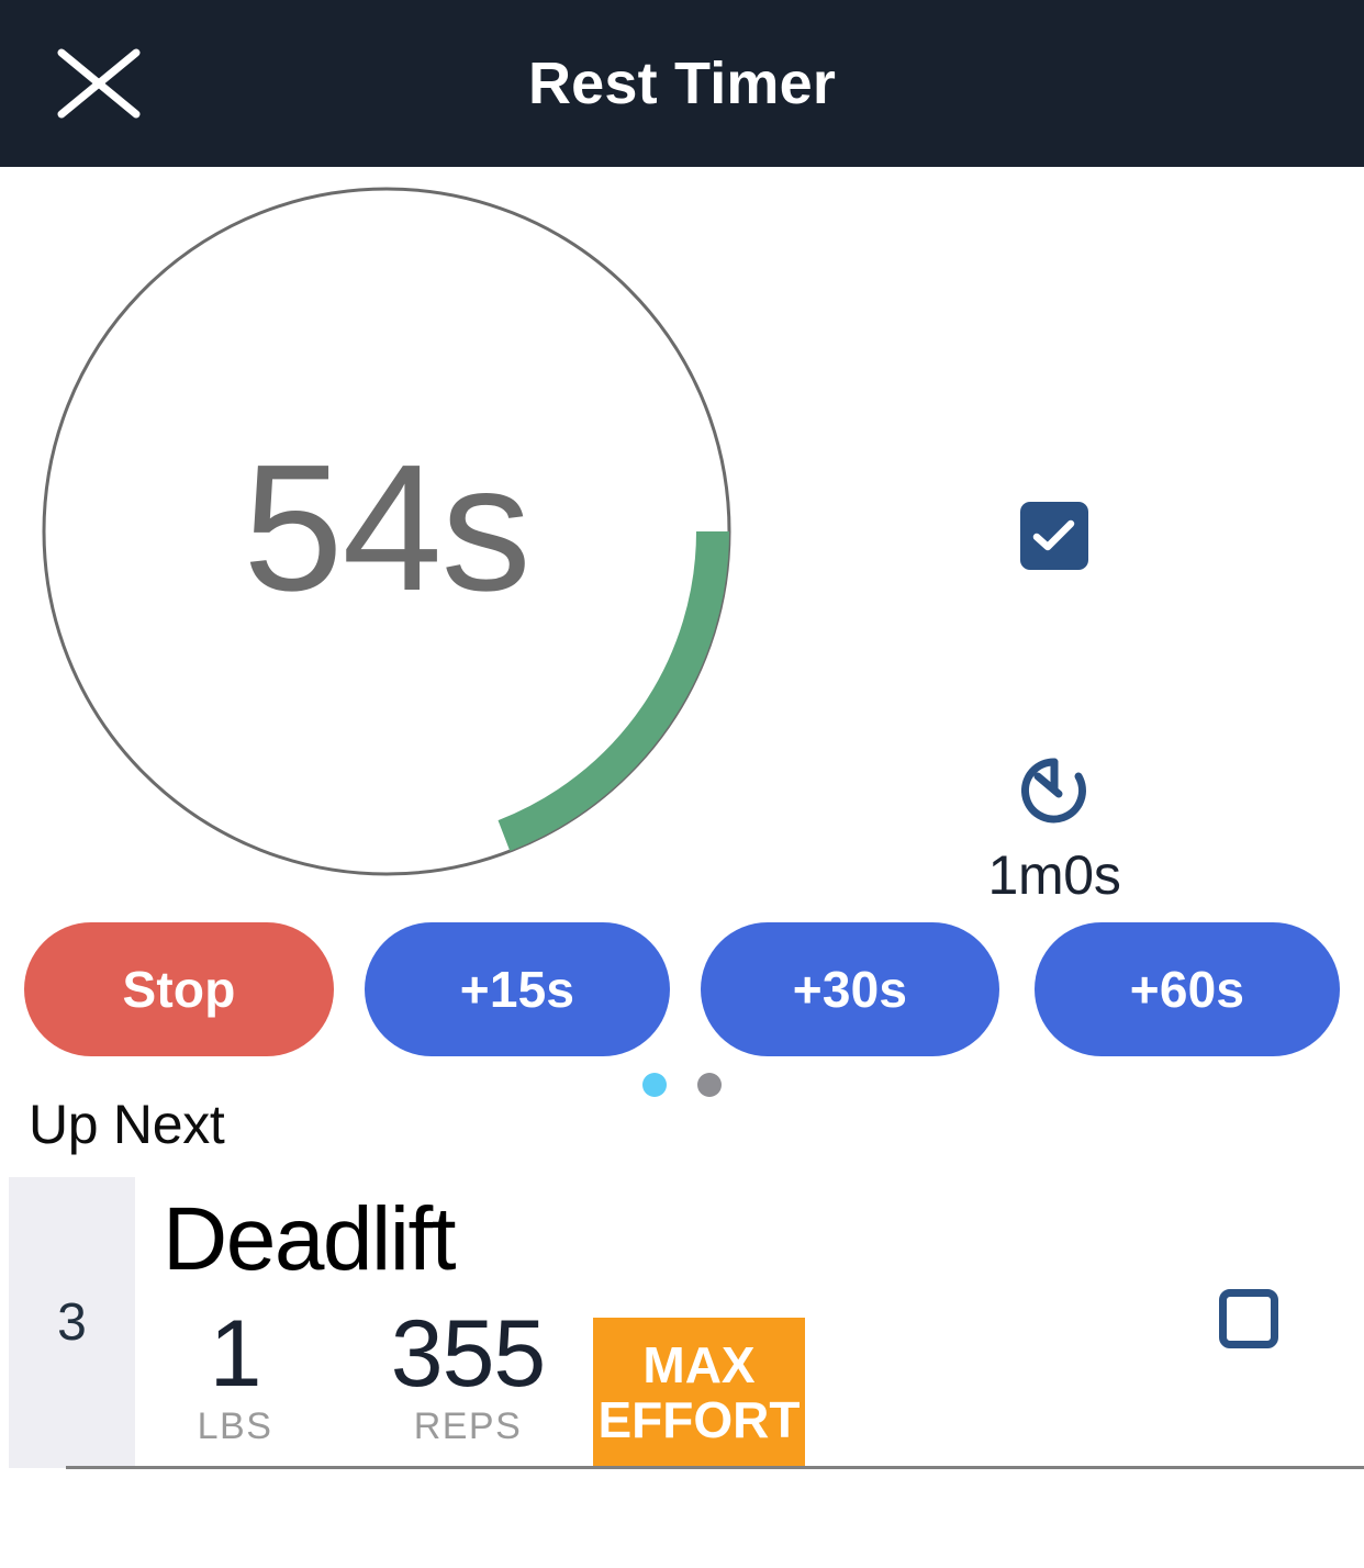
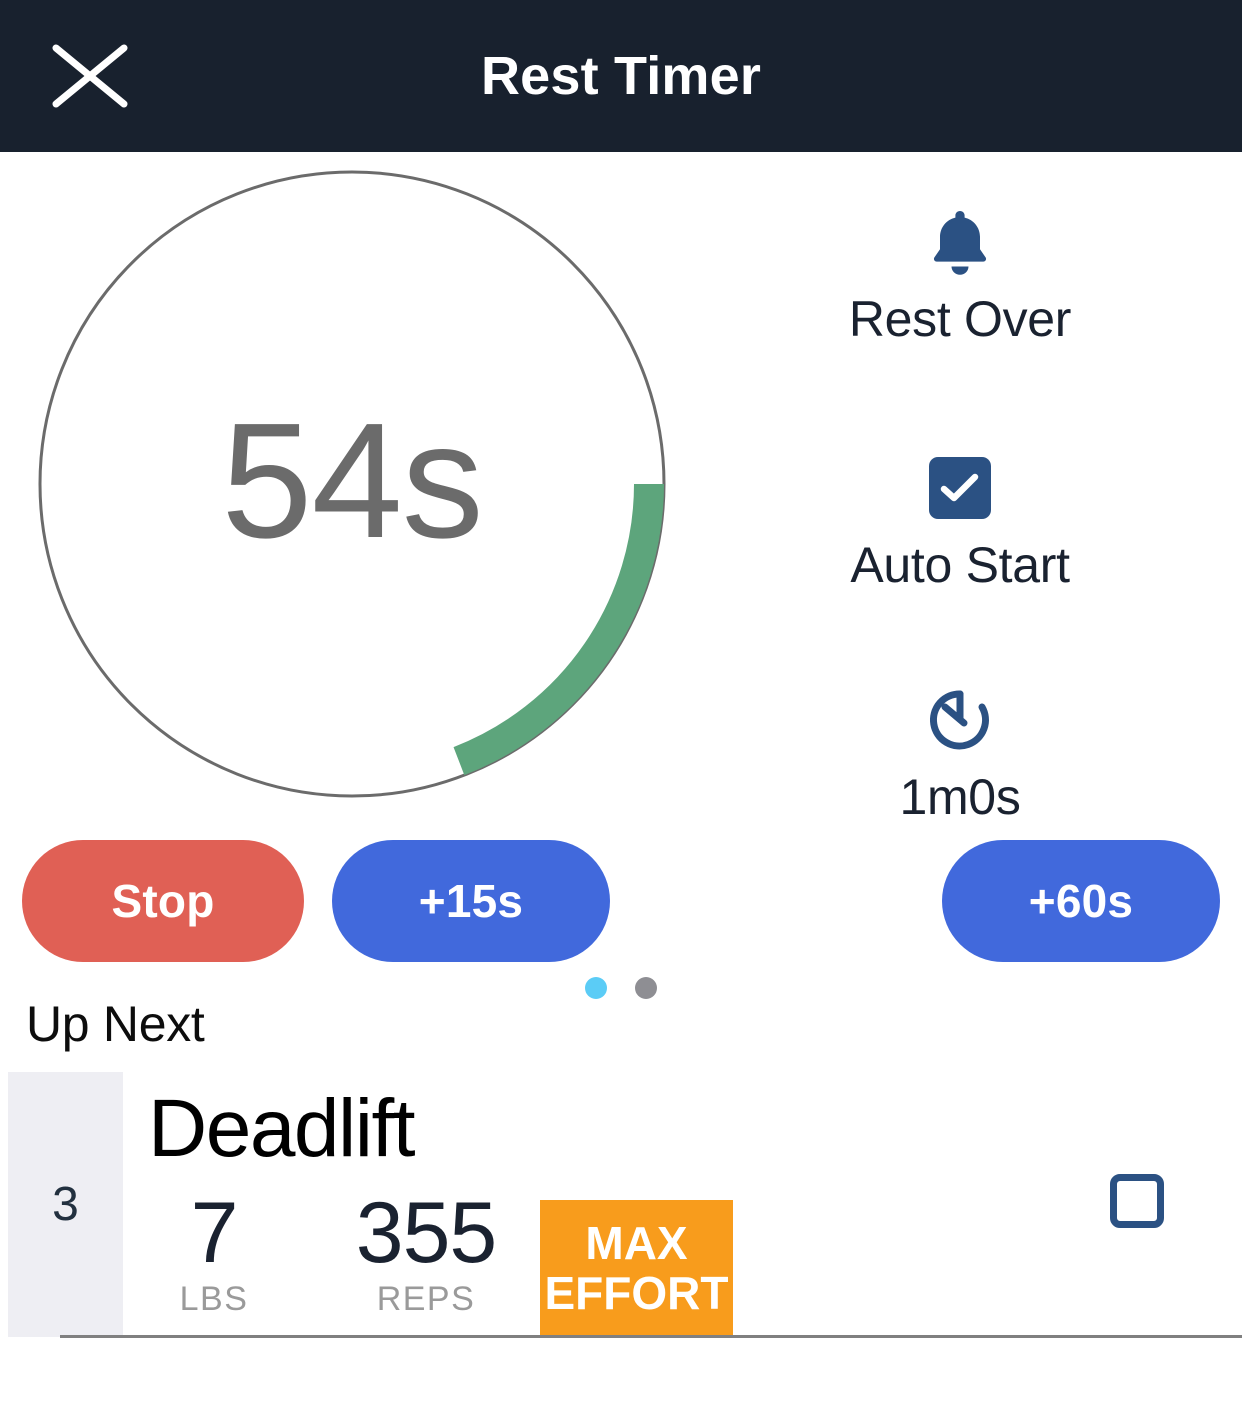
  Rest Timer
  54s
+ Rest Over
+ Auto Start
  1m0s
  Stop
  +15s
- +30s
  +60s
  Up Next
  3
  Deadlift
- 1
+ 7
  LBS
  355
  REPS
  MAX
  EFFORT
